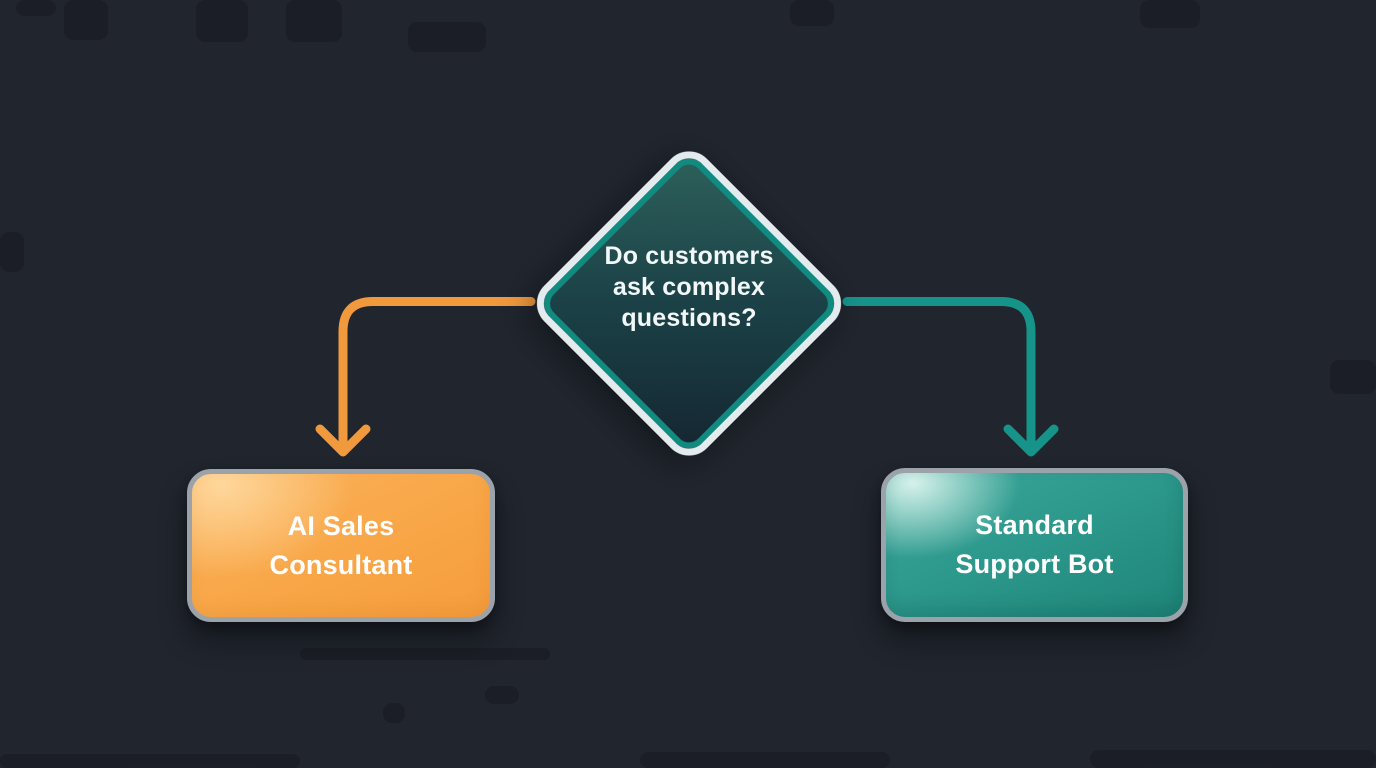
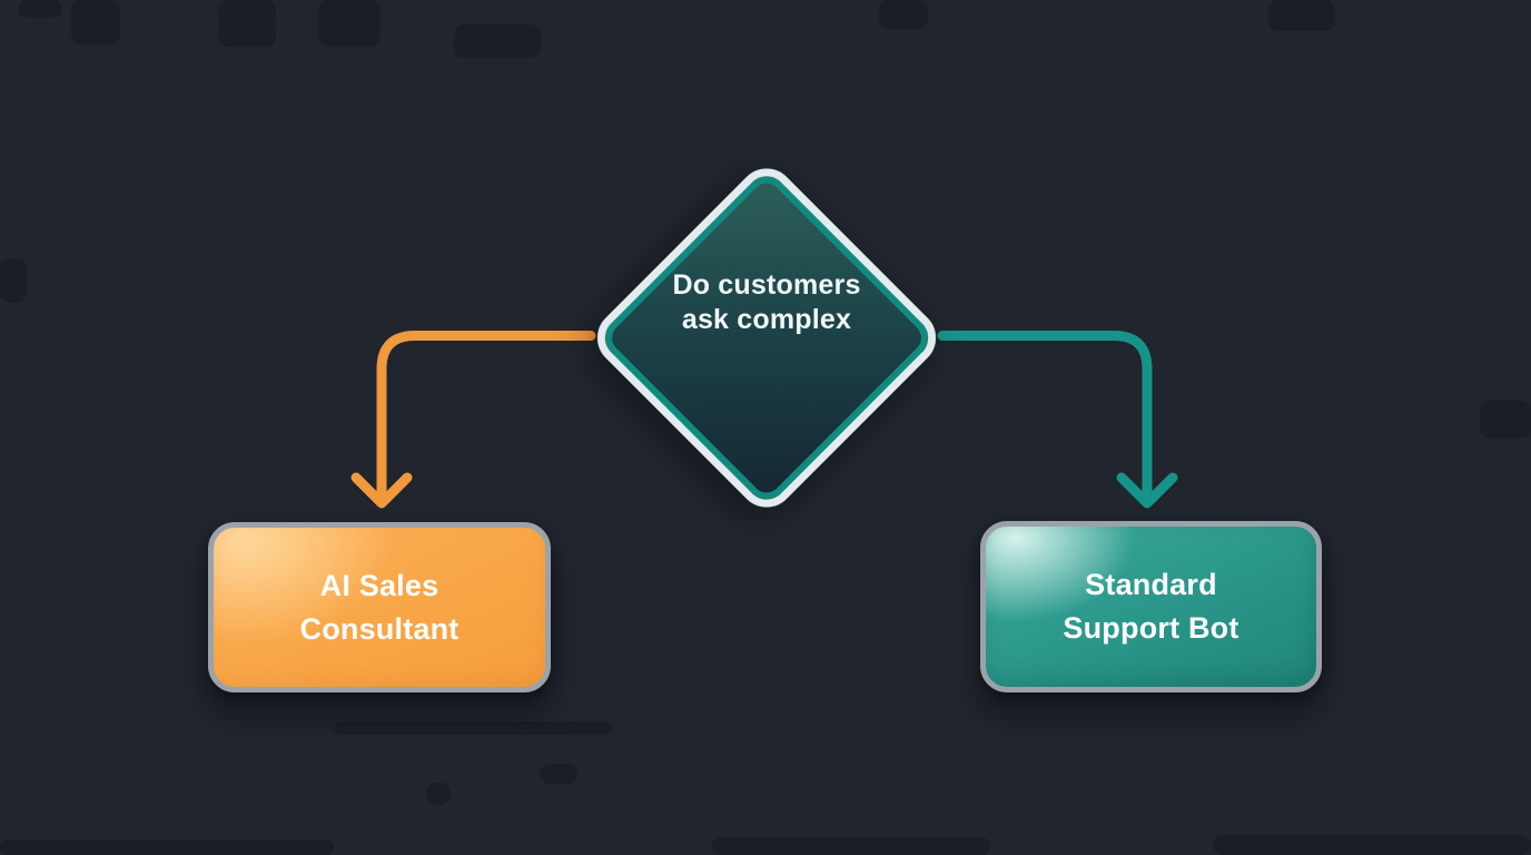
  Do customers
  ask complex
- questions?
  AI Sales
  Consultant
  Standard
  Support Bot
